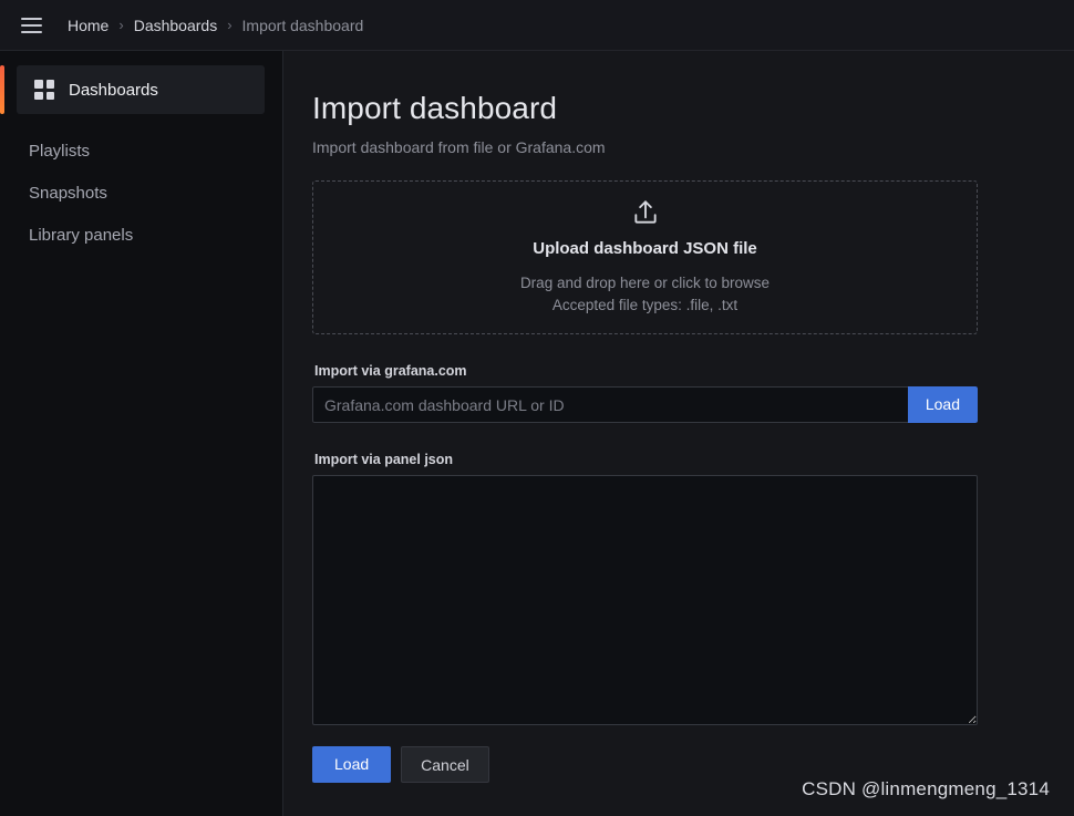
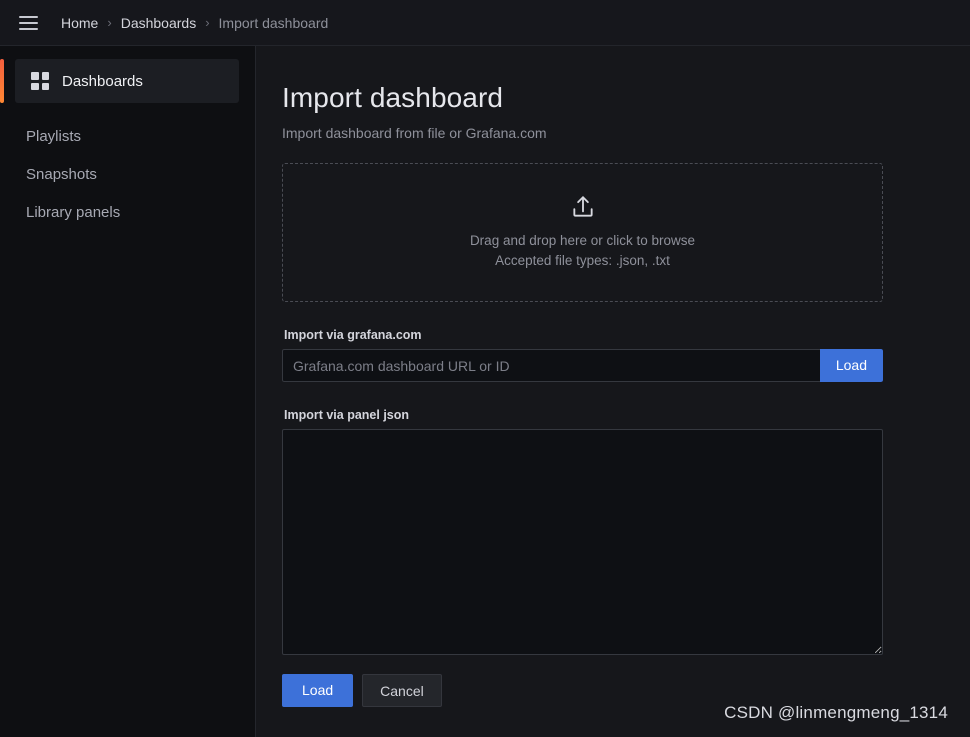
  Home
  ›
  Dashboards
  ›
  Import dashboard
  Dashboards
  Playlists
  Snapshots
  Library panels
  Import dashboard
  Import dashboard from file or Grafana.com
- Upload dashboard JSON file
  Drag and drop here or click to browse
- Accepted file types: .file, .txt
+ Accepted file types: .json, .txt
  Import via grafana.com
  Grafana.com dashboard URL or ID
  Load
  Import via panel json
  Load
  Cancel
  CSDN @linmengmeng_1314
